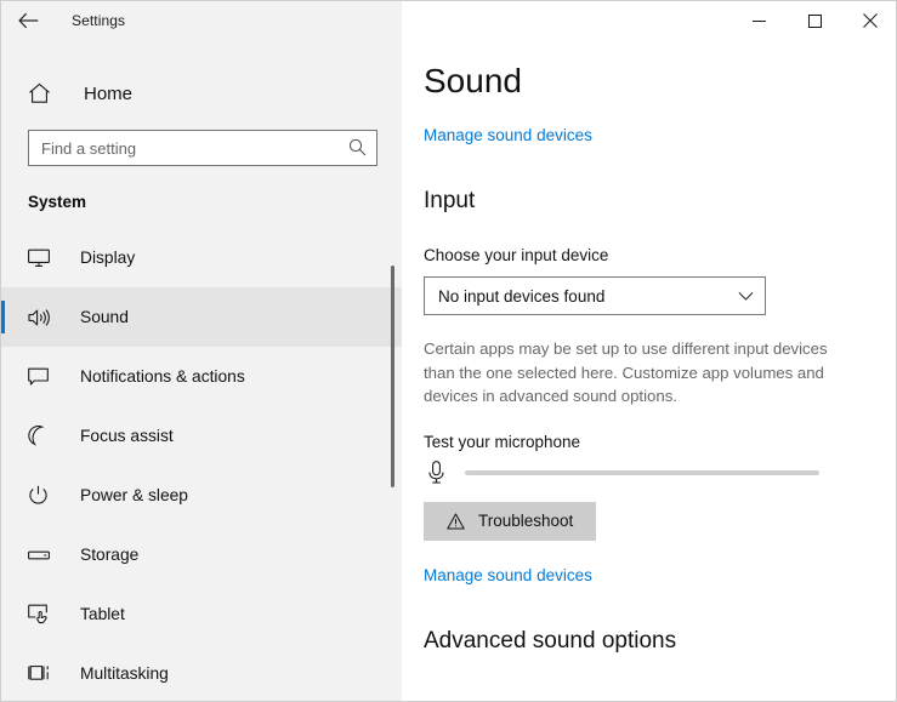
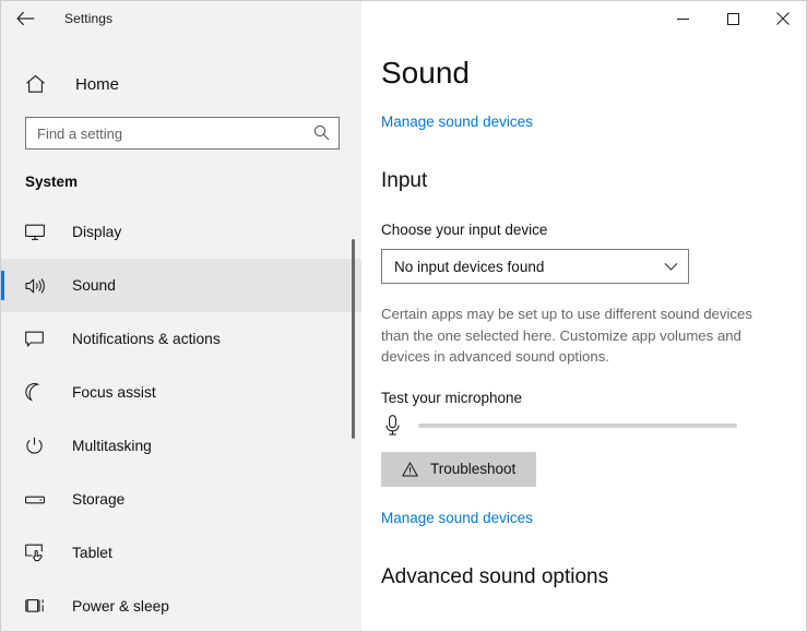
  Settings
  Home
  Find a setting
  System
  Display
  Sound
  Notifications & actions
  Focus assist
- Power & sleep
+ Multitasking
  Storage
  Tablet
- Multitasking
+ Power & sleep
  Sound
  Manage sound devices
  Input
  Choose your input device
  No input devices found
- Certain apps may be set up to use different input devices than the one selected here. Customize app volumes and devices in advanced sound options.
+ Certain apps may be set up to use different sound devices than the one selected here. Customize app volumes and devices in advanced sound options.
  Test your microphone
  Troubleshoot
  Manage sound devices
  Advanced sound options
